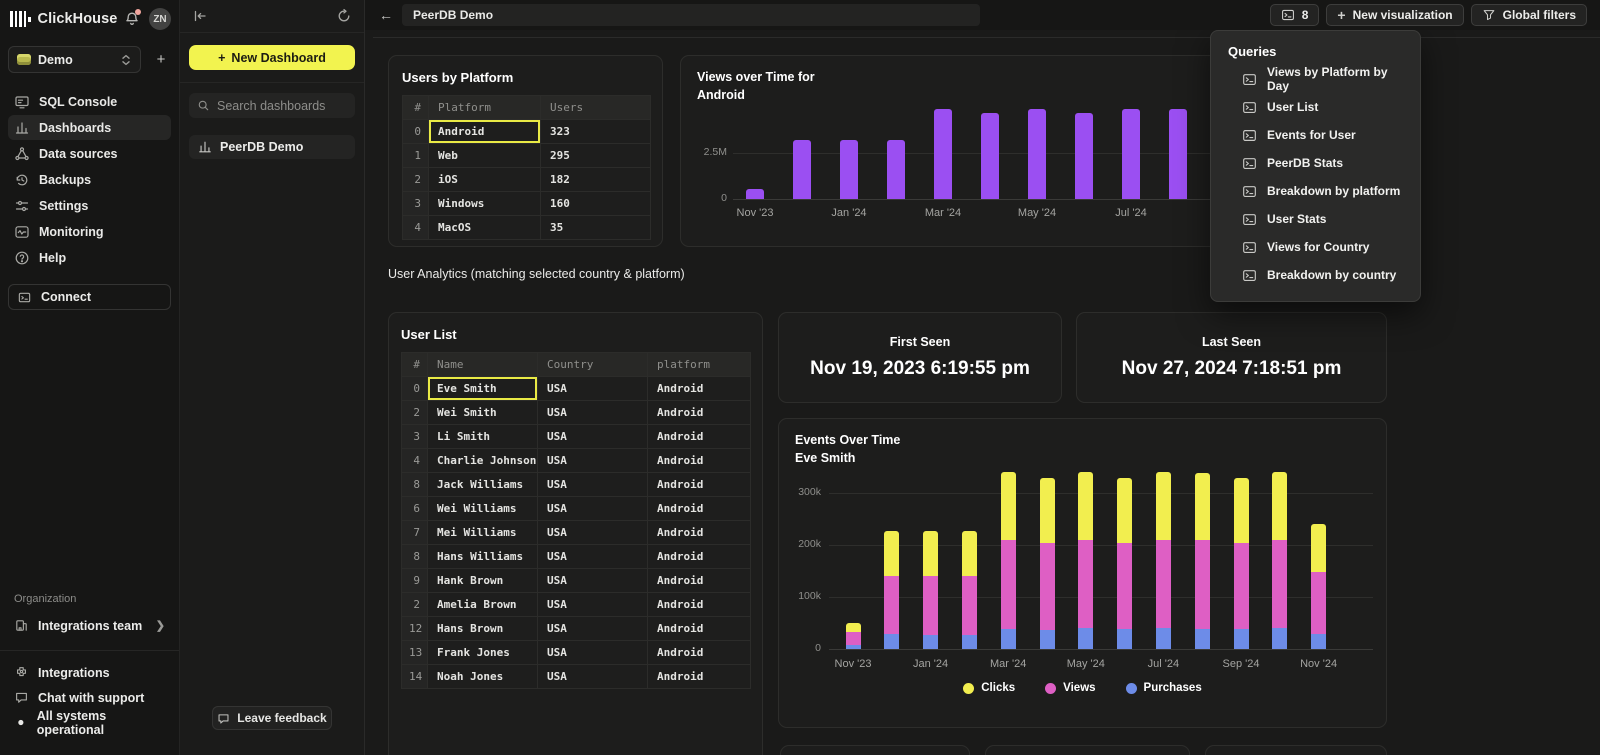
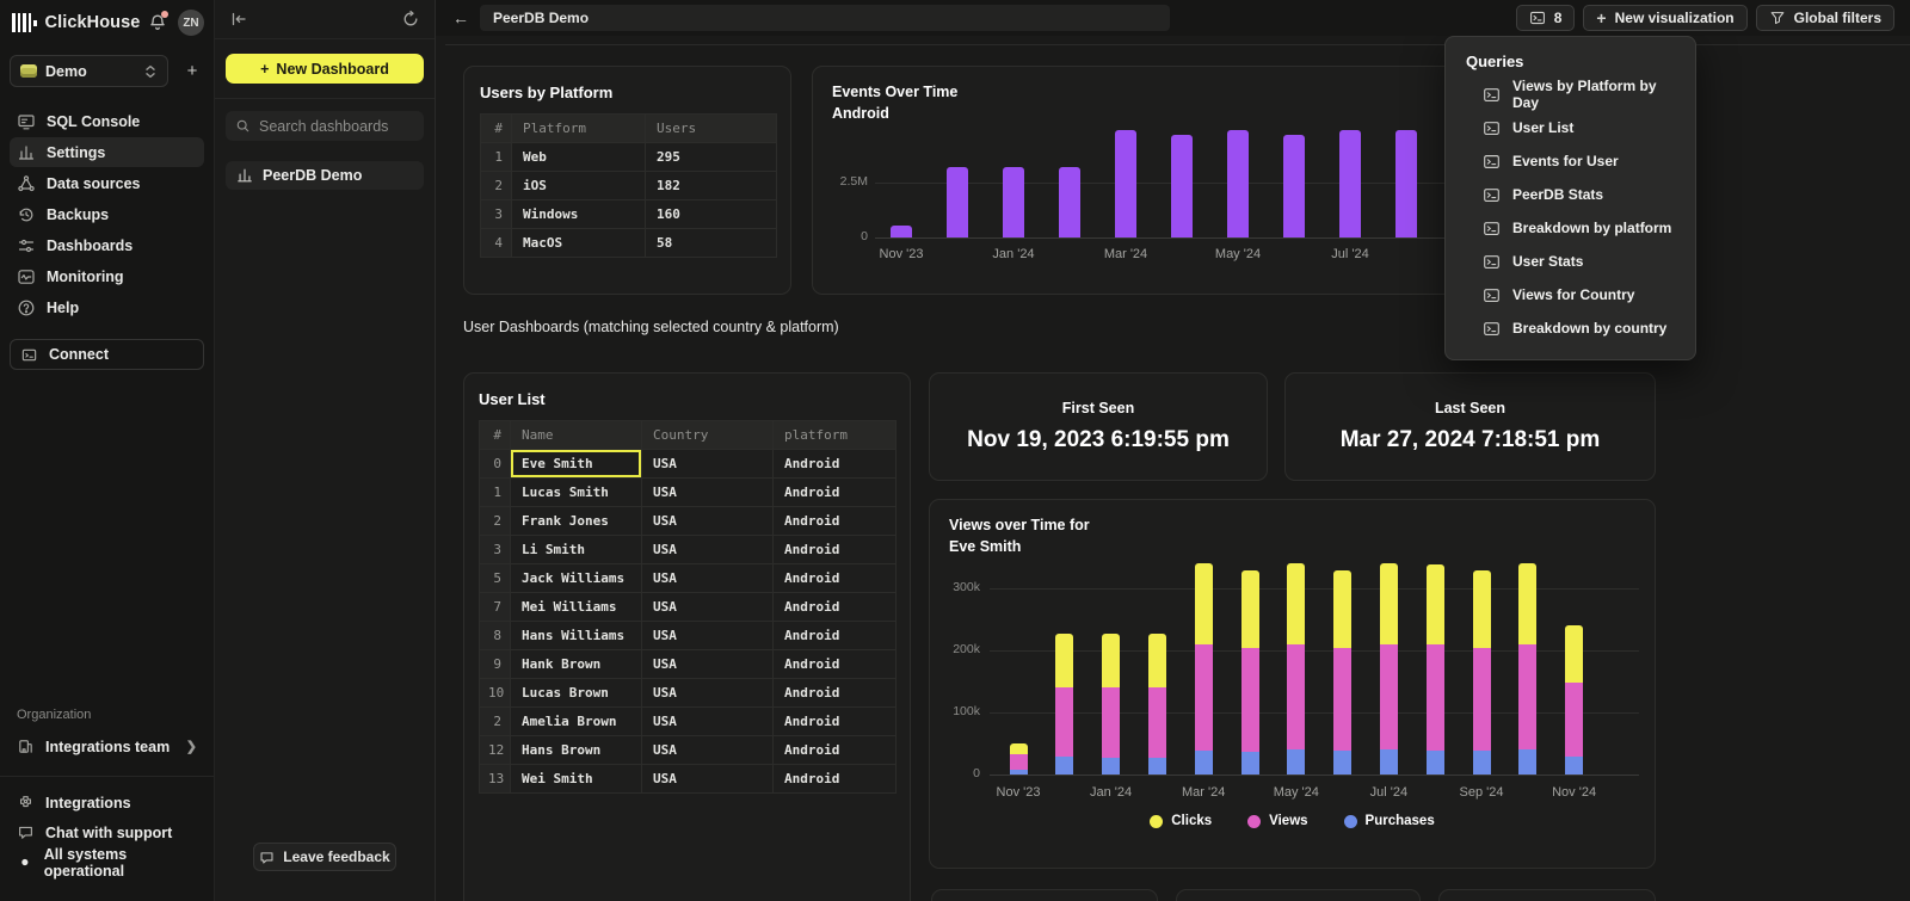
  ClickHouse
  ZN
  Demo
  +
  SQL Console
- Dashboards
+ Settings
  Data sources
  Backups
- Settings
+ Dashboards
  Monitoring
  Help
  Connect
  Organization
  Integrations team
  ❯
  Integrations
  Chat with support
  All systems operational
  +
  New Dashboard
  Search dashboards
  PeerDB Demo
  Leave feedback
  ←
  PeerDB Demo
  8
  +
  New visualization
  Global filters
  Users by Platform
  #	Platform	Users
- 0	Android	323
  1	Web	295
  2	iOS	182
  3	Windows	160
- 4	MacOS	35
+ 4	MacOS	58
- Views over Time for
+ Events Over Time
  Android
  0
  2.5M
  Nov '23
  Jan '24
  Mar '24
  May '24
  Jul '24
- User Analytics (matching selected country & platform)
+ User Dashboards (matching selected country & platform)
  User List
  #	Name	Country	platform
  0	Eve Smith	USA	Android
+ 1	Lucas Smith	USA	Android
- 2	Wei Smith	USA	Android
+ 2	Frank Jones	USA	Android
  3	Li Smith	USA	Android
- 4	Charlie Johnson	USA	Android
- 8	Jack Williams	USA	Android
+ 5	Jack Williams	USA	Android
- 6	Wei Williams	USA	Android
  7	Mei Williams	USA	Android
  8	Hans Williams	USA	Android
  9	Hank Brown	USA	Android
+ 10	Lucas Brown	USA	Android
  2	Amelia Brown	USA	Android
  12	Hans Brown	USA	Android
- 13	Frank Jones	USA	Android
+ 13	Wei Smith	USA	Android
- 14	Noah Jones	USA	Android
  First Seen
  Nov 19, 2023 6:19:55 pm
  Last Seen
- Nov 27, 2024 7:18:51 pm
+ Mar 27, 2024 7:18:51 pm
- Events Over Time
+ Views over Time for
  Eve Smith
  0
  100k
  200k
  300k
  Nov '23
  Jan '24
  Mar '24
  May '24
  Jul '24
  Sep '24
  Nov '24
  Clicks
  Views
  Purchases
  Queries
  Views by Platform by Day
  User List
  Events for User
  PeerDB Stats
  Breakdown by platform
  User Stats
  Views for Country
  Breakdown by country
